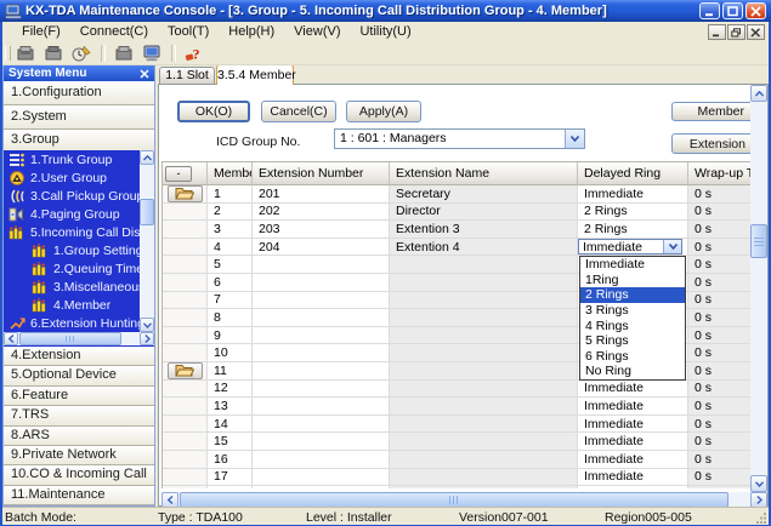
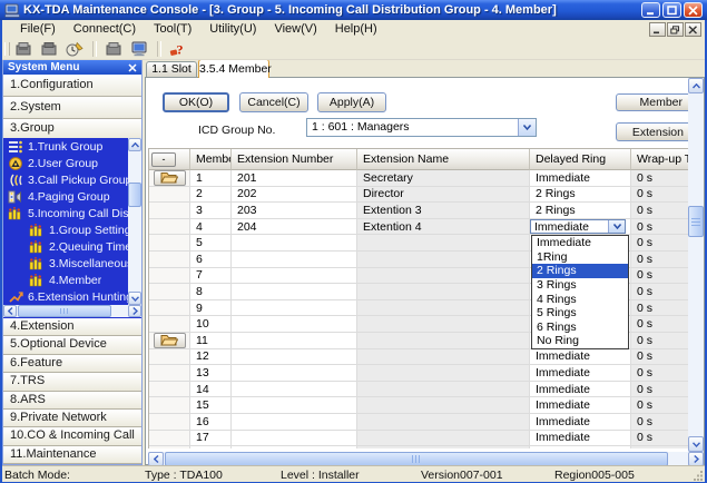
  KX-TDA Maintenance Console - [3. Group - 5. Incoming Call Distribution Group - 4. Member]
  File(F)
  Connect(C)
  Tool(T)
- Help(H)
+ Utility(U)
  View(V)
- Utility(U)
+ Help(H)
  ?
  System Menu
  1.Configuration
  2.System
  3.Group
  1.Trunk Group
  2.User Group
  3.Call Pickup Grou
  4.Paging Group
  5.Incoming Call Dis
  1.Group Settin
  2.Queuing Tim
  3.Miscellaneou
  4.Member
  6.Extension Huntin
  4.Extension
  5.Optional Device
  6.Feature
  7.TRS
  8.ARS
  9.Private Network
  10.CO & Incoming Call
  11.Maintenance
  1.1 Slot
  3.5.4 Member
  OK(O)
  Cancel(C)
  Apply(A)
  Member
  Extension
  ICD Group No.
  1 : 601 : Managers
  -
  Extension Number
  Extension Name
  Delayed Ring
  1
  201
  Secretary
  Immediate
  0 s
  2
  202
  Director
  2 Rings
  0 s
  3
  203
  Extention 3
  2 Rings
  0 s
  4
  204
  Extention 4
  Immediate
  0 s
  5
  0 s
  6
  0 s
  7
  0 s
  8
  0 s
  9
  0 s
  10
  0 s
  11
  0 s
  12
  Immediate
  0 s
  13
  Immediate
  0 s
  14
  Immediate
  0 s
  15
  Immediate
  0 s
  16
  Immediate
  0 s
  17
  Immediate
  0 s
  Immediate
  1Ring
  2 Rings
  3 Rings
  4 Rings
  5 Rings
  6 Rings
  No Ring
  Batch Mode:
  Type : TDA100
  Level : Installer
  Version007-001
  Region005-005
